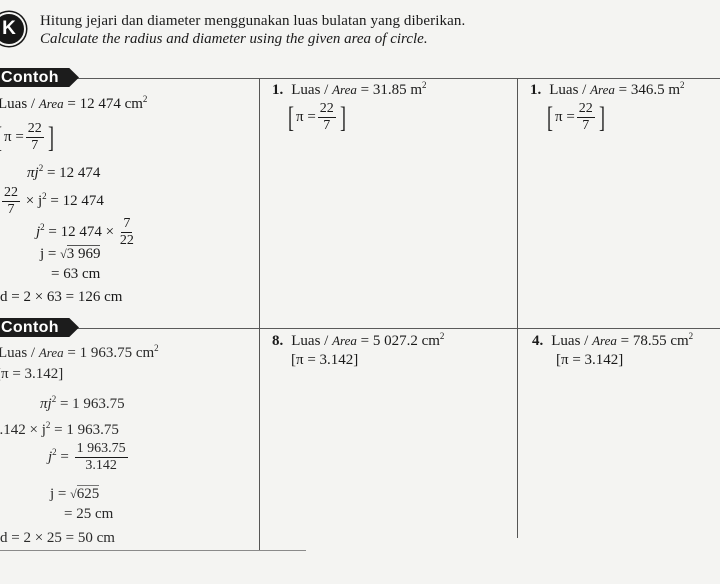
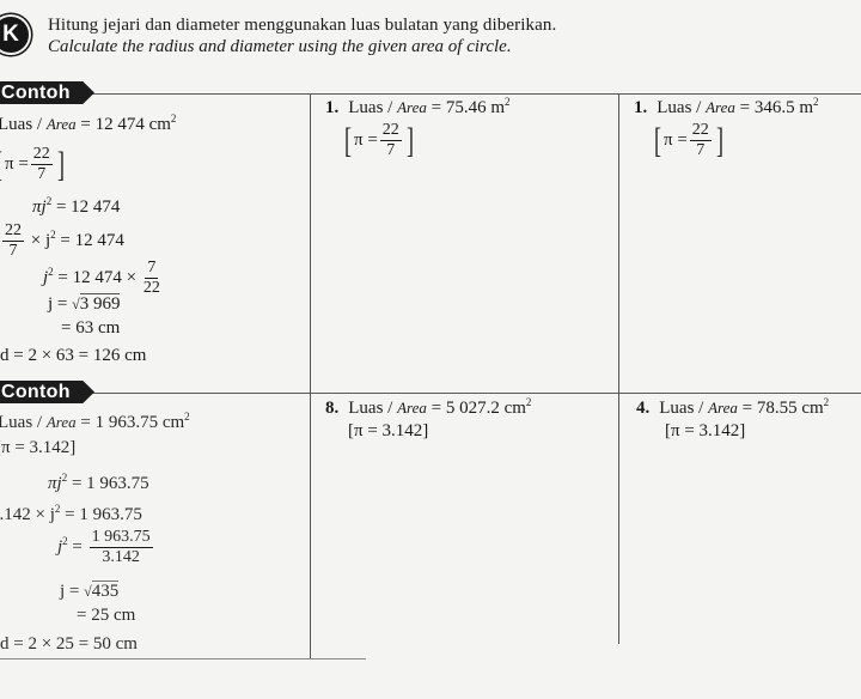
  K
  Hitung jejari dan diameter menggunakan luas bulatan yang diberikan.
  Calculate the radius and diameter using the given area of circle.
  Contoh
  Luas / Area = 12 474 cm2
  π =
  22
  7
  ]
  πj2 = 12 474
  22
  7
  × j2 = 12 474
  j2 = 12 474 ×
  7
  22
  j = √3 969
  = 63 cm
  d = 2 × 63 = 126 cm
  Contoh
  Luas / Area = 1 963.75 cm2
  π = 3.142]
  πj2 = 1 963.75
  .142 × j2 = 1 963.75
  j2 =
  1 963.75
  3.142
- j = √625
+ j = √435
  = 25 cm
  d = 2 × 25 = 50 cm
- 1. Luas / Area = 31.85 m2
+ 1. Luas / Area = 75.46 m2
  [
  π =
  22
  7
  ]
  1. Luas / Area = 346.5 m2
  [
  π =
  22
  7
  ]
  8. Luas / Area = 5 027.2 cm2
  [π = 3.142]
  4. Luas / Area = 78.55 cm2
  [π = 3.142]
